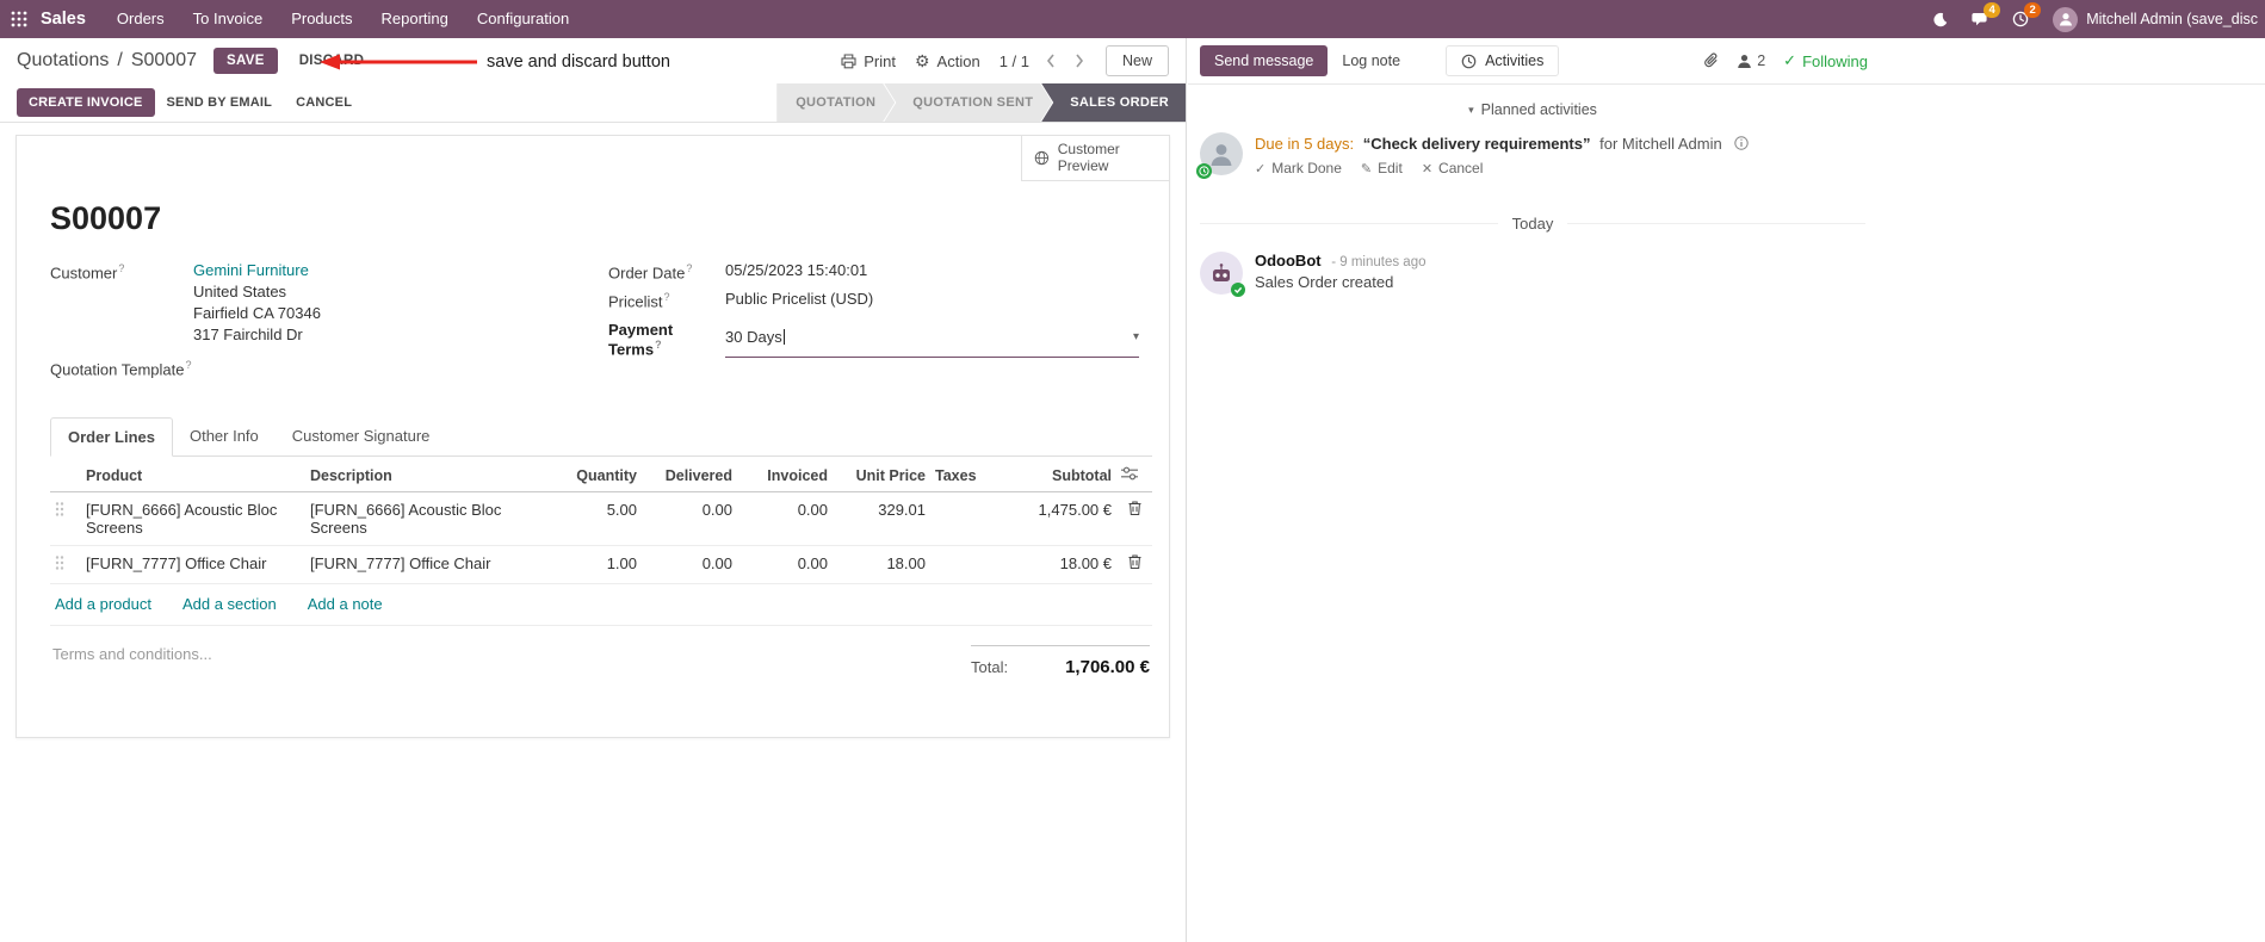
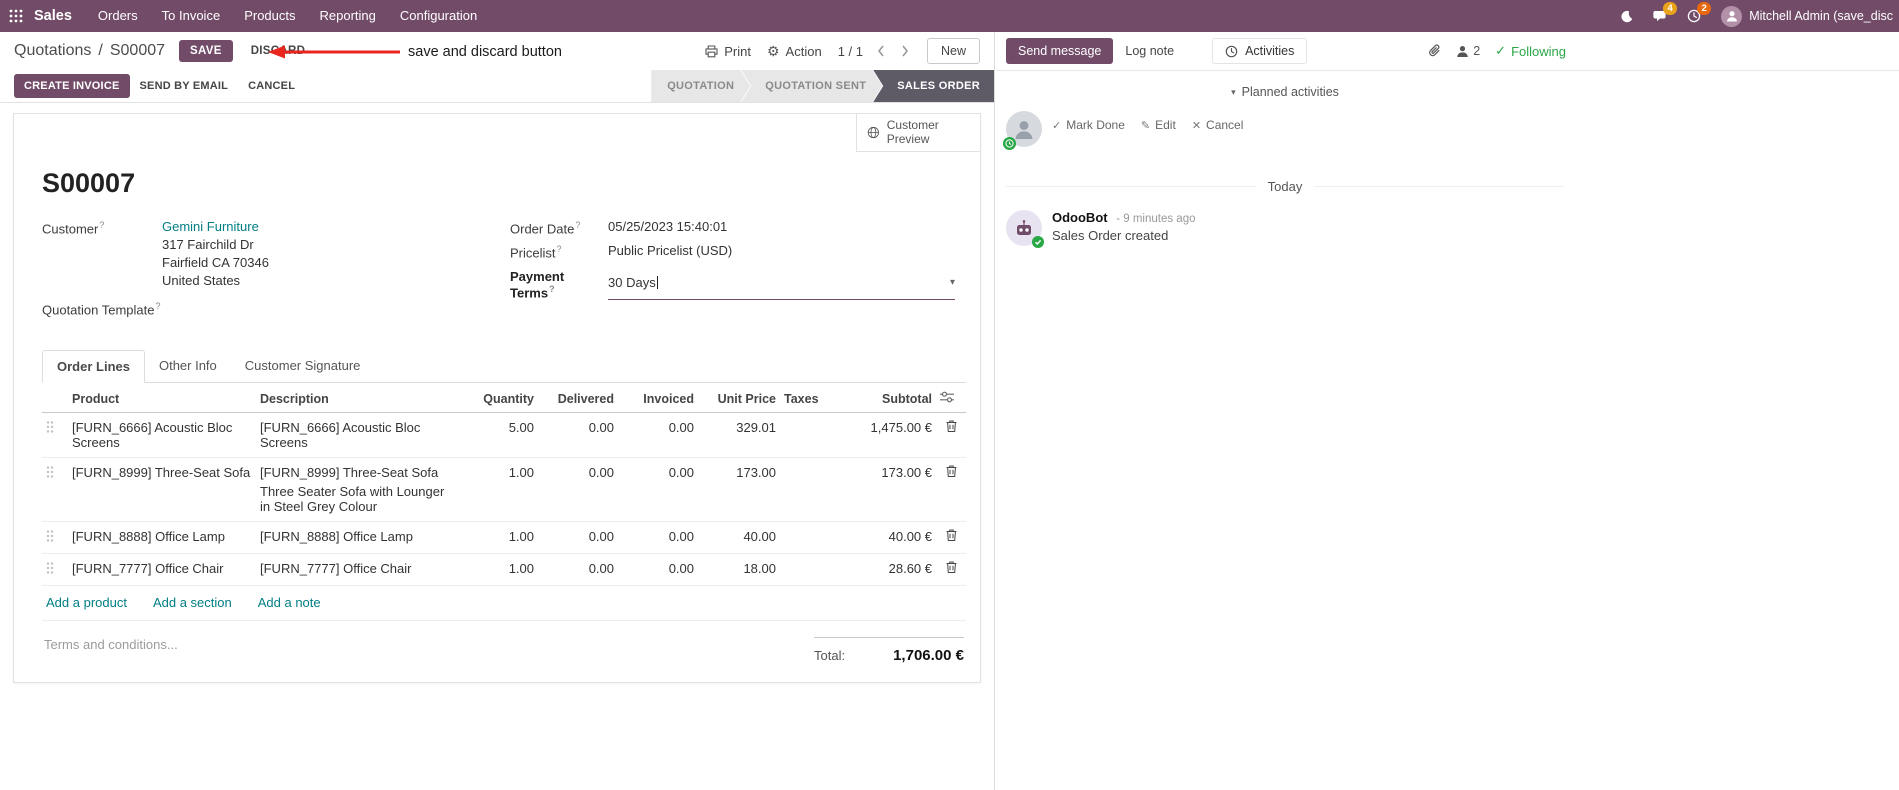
  Sales
  Orders
  To Invoice
  Products
  Reporting
  Configuration
  4
  2
  Mitchell Admin (save_disc
  Quotations
  /
  S00007
  SAVE
  save and discard button
  Print
  ⚙
  Action
  1 / 1
  New
  CREATE INVOICE
  SEND BY EMAIL
  CANCEL
  QUOTATION
  QUOTATION SENT
  SALES ORDER
  Customer Preview
  S00007
  Customer?
  Gemini Furniture
- United States
+ 317 Fairchild Dr
  Fairfield CA 70346
- 317 Fairchild Dr
+ United States
  Quotation Template?
  Order Date?
  05/25/2023 15:40:01
  Pricelist?
  Public Pricelist (USD)
  Payment Terms?
  30 Days
  ▾
  Order Lines
  Other Info
  Customer Signature
  	Product	Description	Quantity	Delivered	Invoiced	Unit Price	Taxes	Subtotal
  	[FURN_6666] Acoustic Bloc Screens	[FURN_6666] Acoustic Bloc Screens	5.00	0.00	0.00	329.01		1,475.00 €
+ 	[FURN_8999] Three-Seat Sofa	[FURN_8999] Three-Seat Sofa Three Seater Sofa with Lounger in Steel Grey Colour	1.00	0.00	0.00	173.00		173.00 €
+ 	[FURN_8888] Office Lamp	[FURN_8888] Office Lamp	1.00	0.00	0.00	40.00		40.00 €
- 	[FURN_7777] Office Chair	[FURN_7777] Office Chair	1.00	0.00	0.00	18.00		18.00 €
+ 	[FURN_7777] Office Chair	[FURN_7777] Office Chair	1.00	0.00	0.00	18.00		28.60 €
  Add a product
  Add a section
  Add a note
  Terms and conditions...
  Total:
  1,706.00 €
  Send message
  Log note
  Activities
  2
  ✓
  Following
  ▾
  Planned activities
- Due in 5 days: “Check delivery requirements” for Mitchell Admin
  ✓
  Mark Done
  ✎
  Edit
  ✕
  Cancel
  Today
  OdooBot - 9 minutes ago
  Sales Order created
